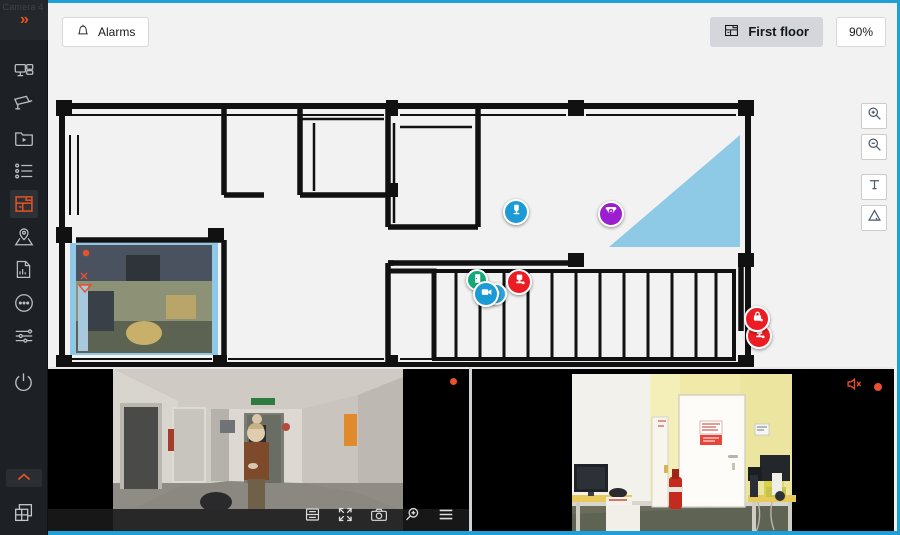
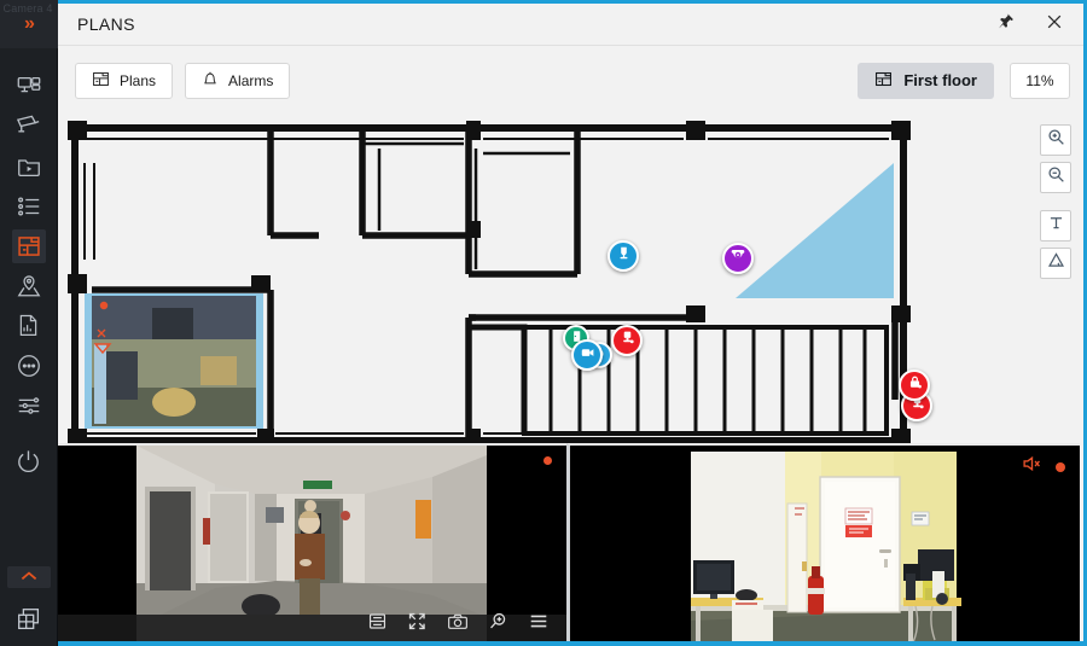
  Camera 4
  »
+ PLANS
+ Plans
  Alarms
  First floor
- 90%
+ 11%
